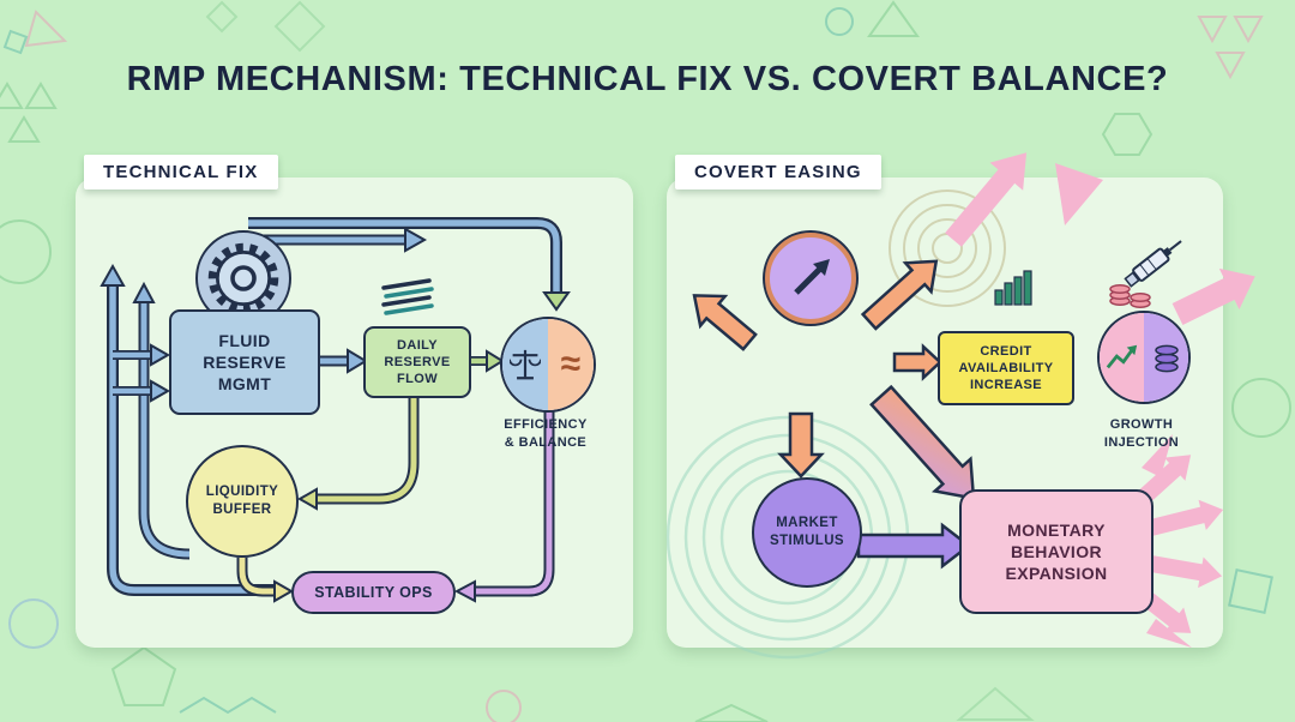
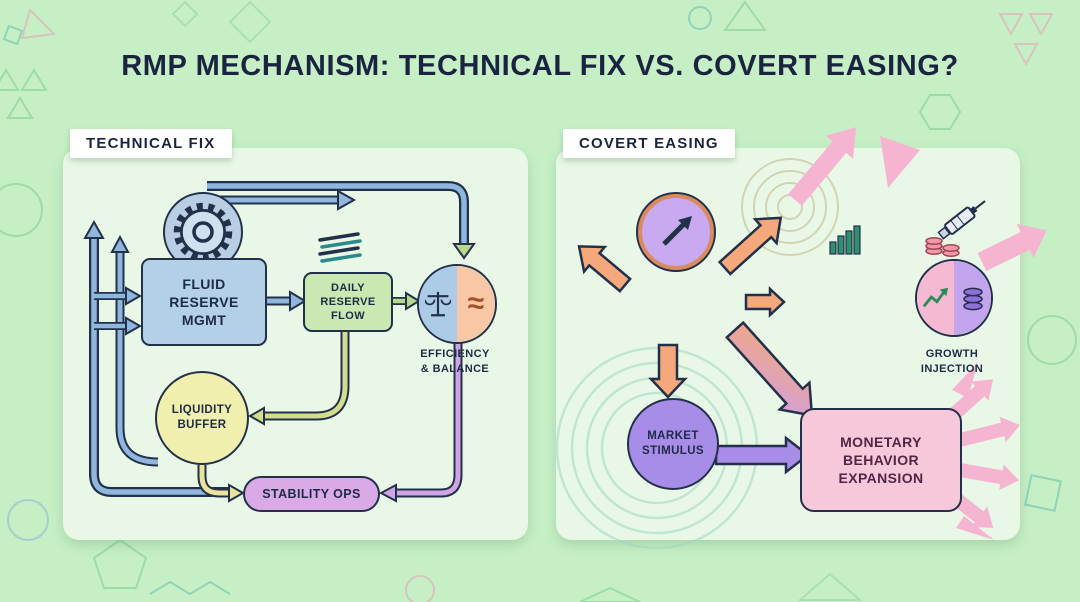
  FLUID RESERVE MGMT
  DAILY RESERVE FLOW
  ≈
  EFFICIENCY & BALANCE
  LIQUIDITY BUFFER
  STABILITY OPS
- CREDIT AVAILABILITY INCREASE
  GROWTH INJECTION
  MARKET STIMULUS
  MONETARY BEHAVIOR EXPANSION
  TECHNICAL FIX
  COVERT EASING
- RMP MECHANISM: TECHNICAL FIX VS. COVERT BALANCE?
+ RMP MECHANISM: TECHNICAL FIX VS. COVERT EASING?
